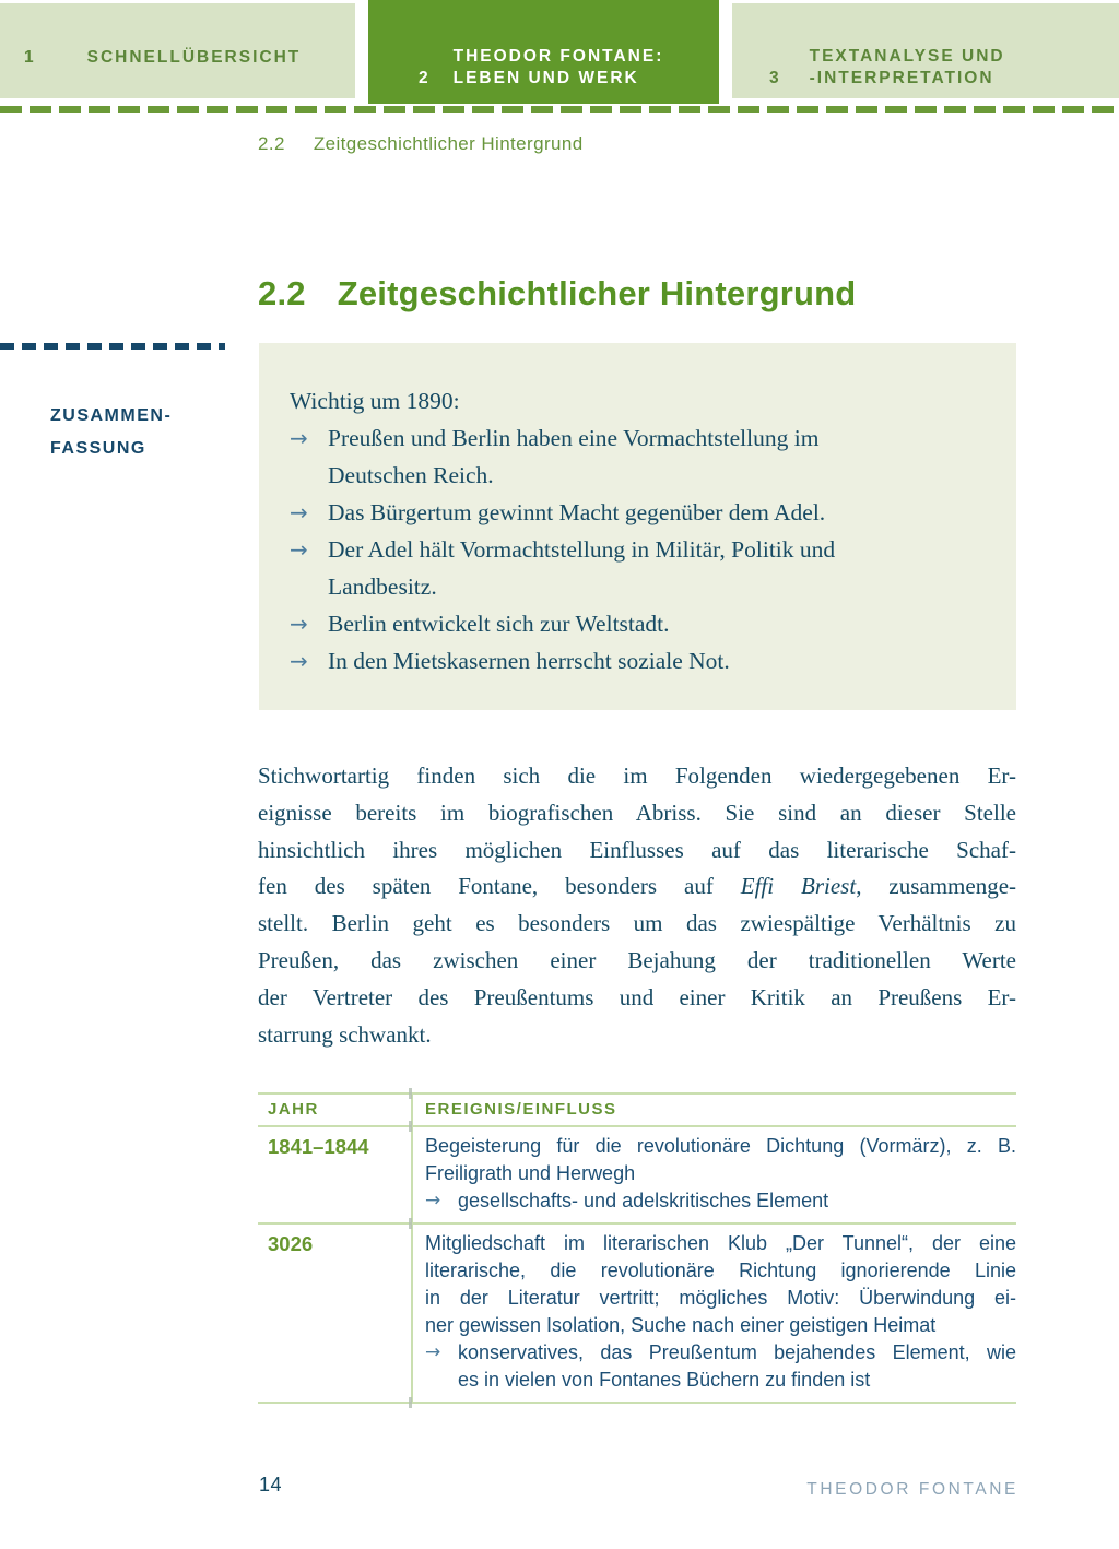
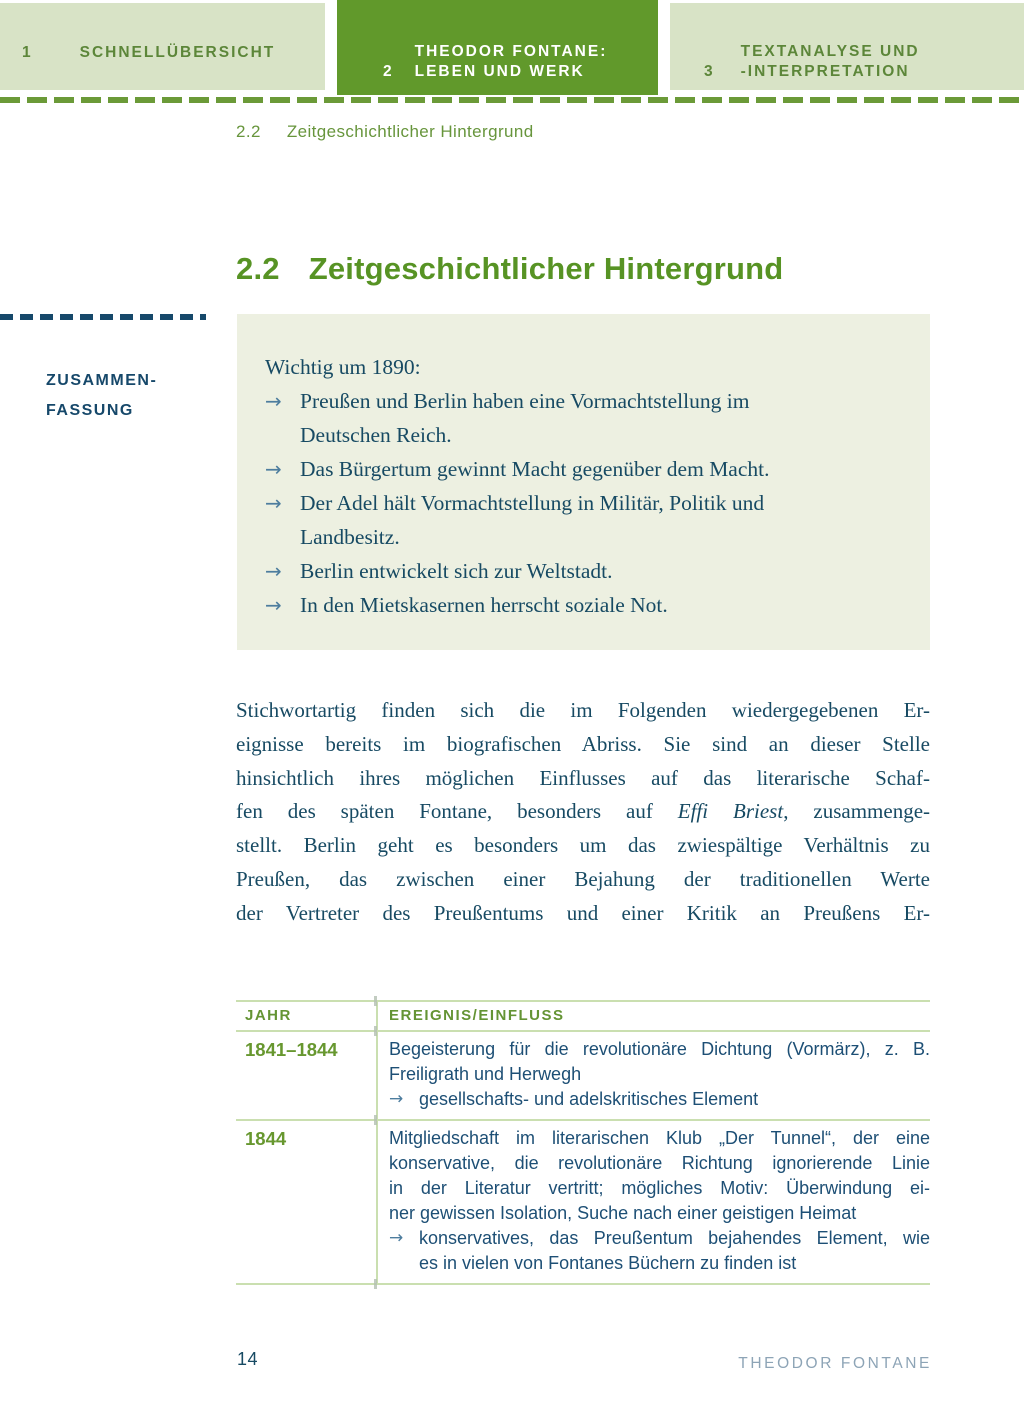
  1
  SCHNELLÜBERSICHT
  2
  THEODOR FONTANE:
  LEBEN UND WERK
  3
  TEXTANALYSE UND
  -INTERPRETATION
  2.2
  Zeitgeschichtlicher Hintergrund
  2.2
  Zeitgeschichtlicher Hintergrund
  ZUSAMMEN-
  FASSUNG
  Wichtig um 1890:
  →
  Preußen und Berlin haben eine Vormachtstellung im
  Deutschen Reich.
  →
- Das Bürgertum gewinnt Macht gegenüber dem Adel.
+ Das Bürgertum gewinnt Macht gegenüber dem Macht.
  →
  Der Adel hält Vormachtstellung in Militär, Politik und
  Landbesitz.
  →
  Berlin entwickelt sich zur Weltstadt.
  →
  In den Mietskasernen herrscht soziale Not.
  Stichwortartig finden sich die im Folgenden wiedergegebenen Er-
  eignisse bereits im biografischen Abriss. Sie sind an dieser Stelle
  hinsichtlich ihres möglichen Einflusses auf das literarische Schaf-
  fen des späten Fontane, besonders auf Effi Briest, zusammenge-
  stellt. Berlin geht es besonders um das zwiespältige Verhältnis zu
  Preußen, das zwischen einer Bejahung der traditionellen Werte
  der Vertreter des Preußentums und einer Kritik an Preußens Er-
- starrung schwankt.
  JAHR
  EREIGNIS/EINFLUSS
  1841–1844
  Begeisterung für die revolutionäre Dichtung (Vormärz), z. B.
  Freiligrath und Herwegh
  →
  gesellschafts- und adelskritisches Element
- 3026
+ 1844
  Mitgliedschaft im literarischen Klub „Der Tunnel“, der eine
- literarische, die revolutionäre Richtung ignorierende Linie
+ konservative, die revolutionäre Richtung ignorierende Linie
  in der Literatur vertritt; mögliches Motiv: Überwindung ei-
  ner gewissen Isolation, Suche nach einer geistigen Heimat
  →
  konservatives, das Preußentum bejahendes Element, wie
  es in vielen von Fontanes Büchern zu finden ist
  14
  THEODOR FONTANE
